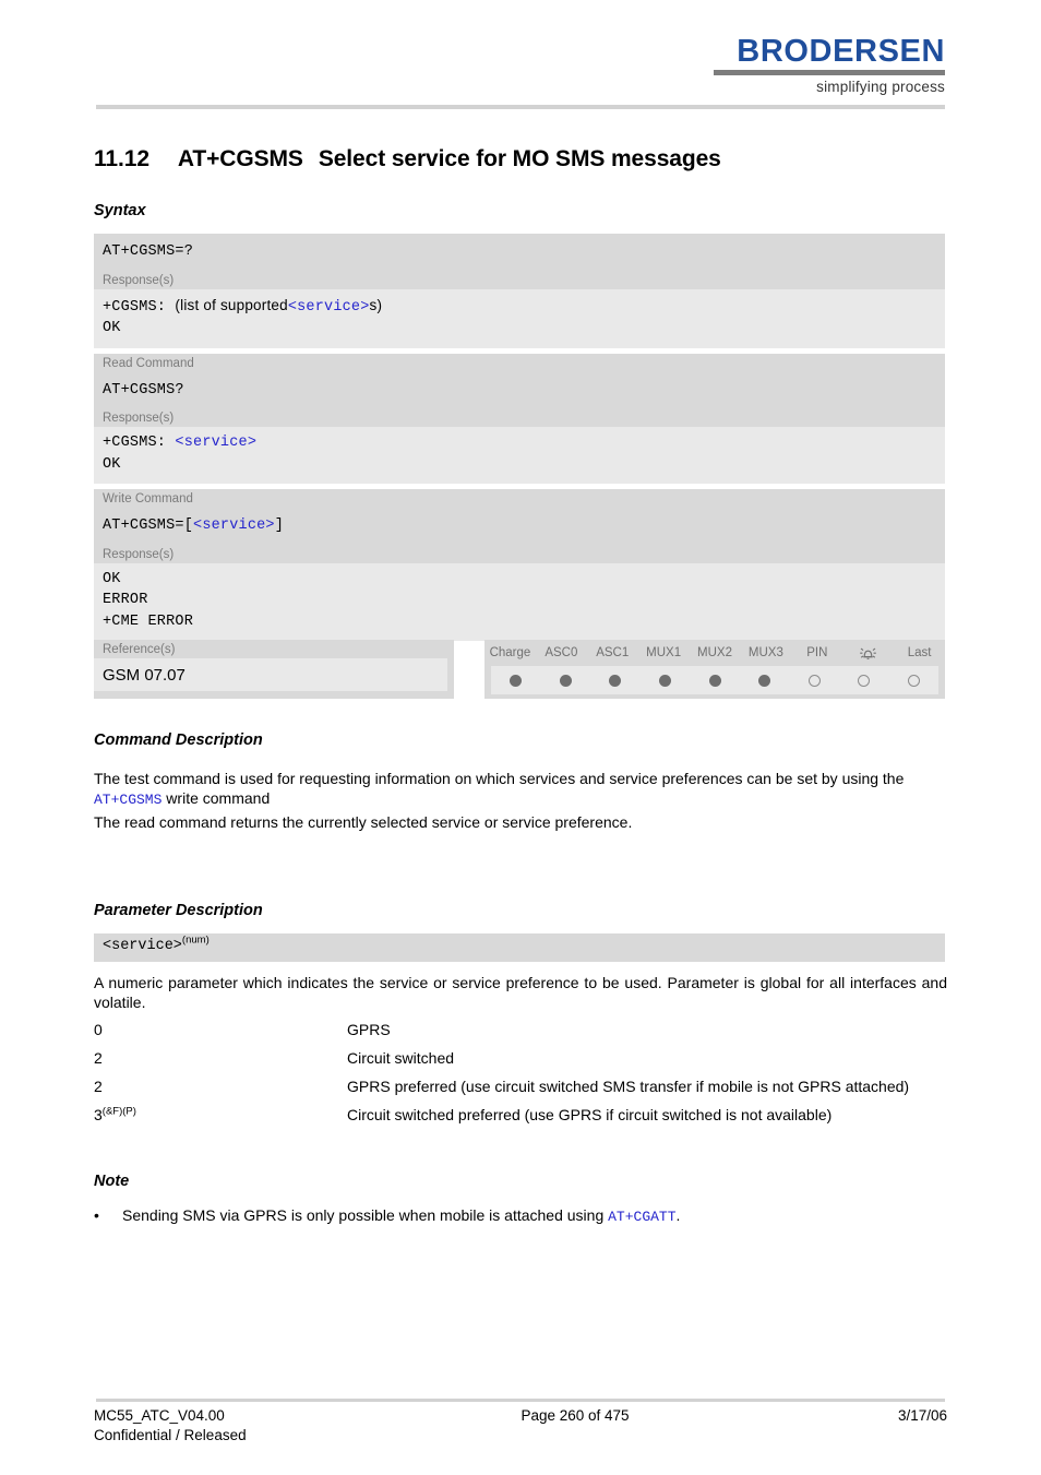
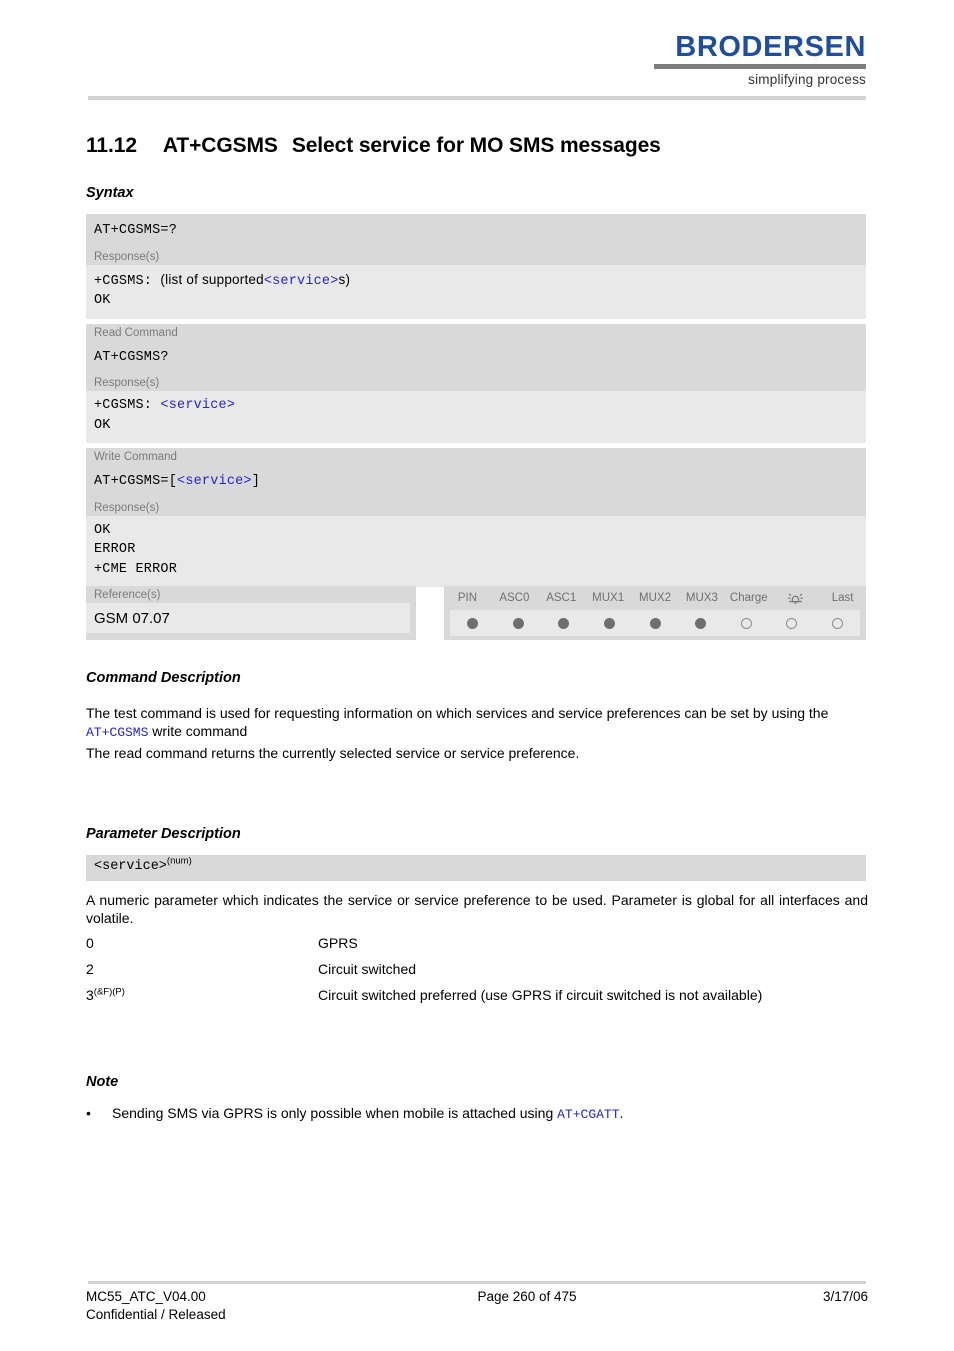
  BRODERSEN
  simplifying process
  11.12 AT+CGSMS Select service for MO SMS messages
  Syntax
  AT+CGSMS=?
  Response(s)
  +CGSMS: (list of supported<service>s)
  OK
  Read Command
  AT+CGSMS?
  Response(s)
  +CGSMS: <service>
  OK
  Write Command
  AT+CGSMS=[<service>]
  Response(s)
  OK
  ERROR
  +CME ERROR
  Reference(s)
  GSM 07.07
- Charge
+ PIN
  ASC0
  ASC1
  MUX1
  MUX2
  MUX3
- PIN
+ Charge
  Last
  Command Description
  The test command is used for requesting information on which services and service preferences can be set by using the AT+CGSMS write command
  The read command returns the currently selected service or service preference.
  Parameter Description
  <service>(num)
  A numeric parameter which indicates the service or service preference to be used. Parameter is global for all interfaces and volatile.
  0	GPRS
  2	Circuit switched
- 2	GPRS preferred (use circuit switched SMS transfer if mobile is not GPRS attached)
  3(&F)(P)	Circuit switched preferred (use GPRS if circuit switched is not available)
  Note
  •
  Sending SMS via GPRS is only possible when mobile is attached using AT+CGATT.
  MC55_ATC_V04.00
  Page 260 of 475
  3/17/06
  Confidential / Released
